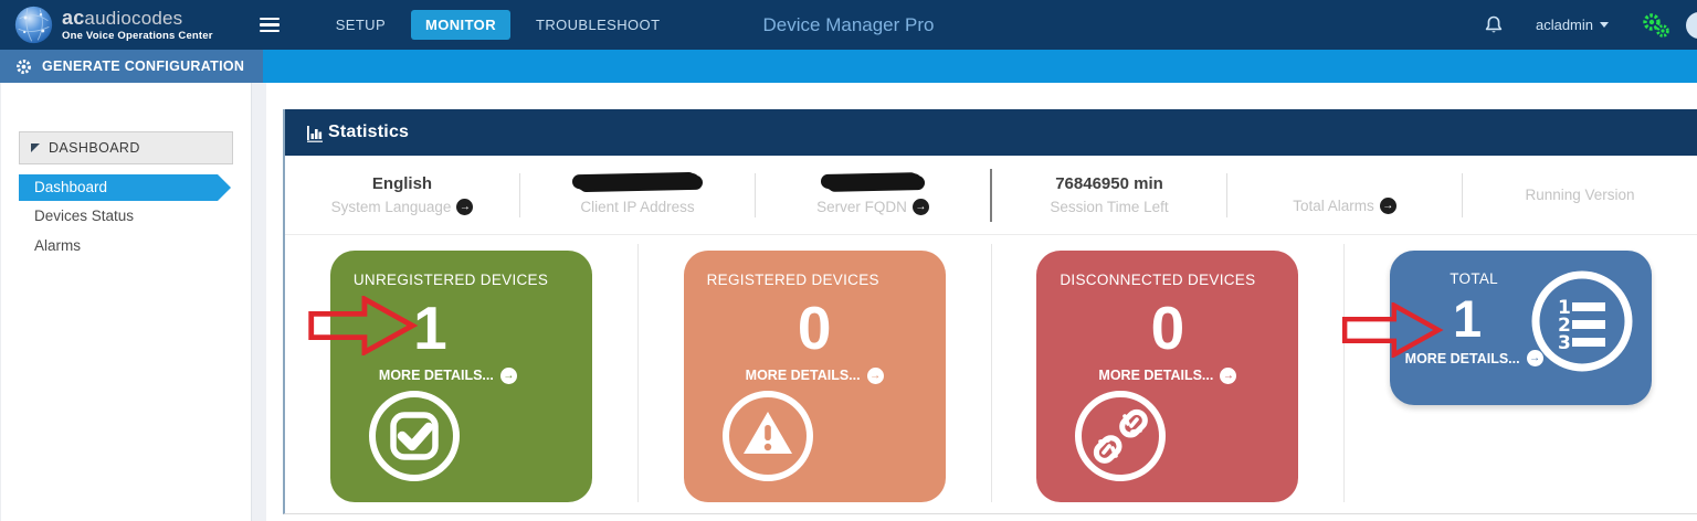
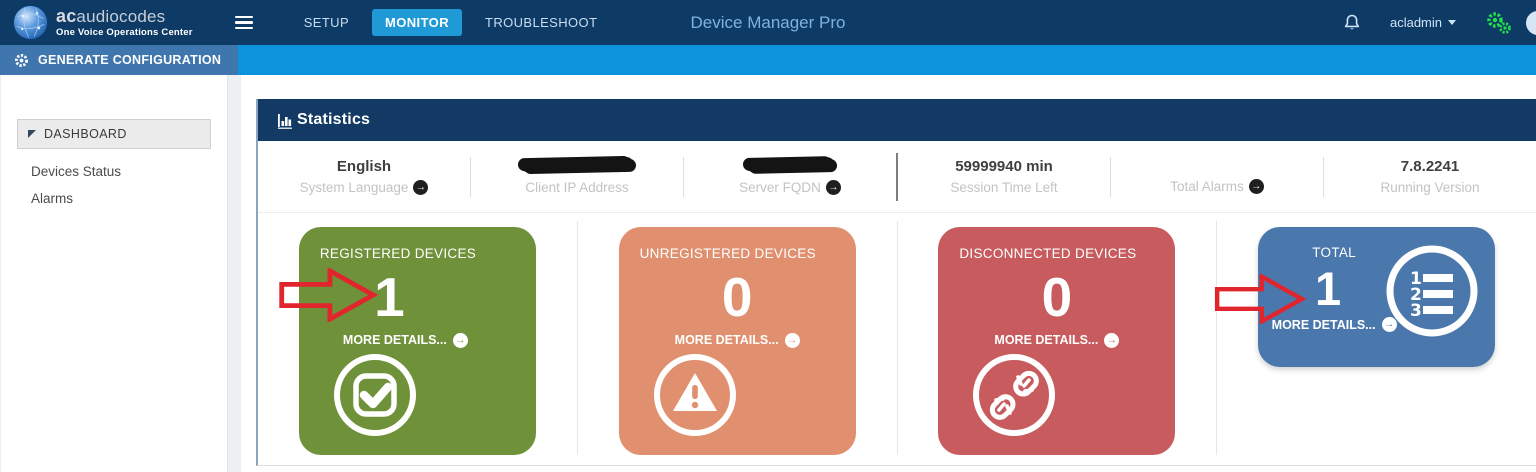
  acaudiocodes
  One Voice Operations Center
  SETUP
  MONITOR
  TROUBLESHOOT
  Device Manager Pro
  acladmin
  GENERATE CONFIGURATION
  DASHBOARD
- Dashboard
  Devices Status
  Alarms
  Statistics
  English
  System Language
  →
  Client IP Address
  Server FQDN
  →
- 76846950 min
+ 59999940 min
  Session Time Left
  Total Alarms
  →
+ 7.8.2241
  Running Version
- UNREGISTERED DEVICES
+ REGISTERED DEVICES
  1
  MORE DETAILS...
  →
- REGISTERED DEVICES
+ UNREGISTERED DEVICES
  0
  MORE DETAILS...
  →
  DISCONNECTED DEVICES
  0
  MORE DETAILS...
  →
  TOTAL
  1
  MORE DETAILS...
  →
  1
  2
  3
